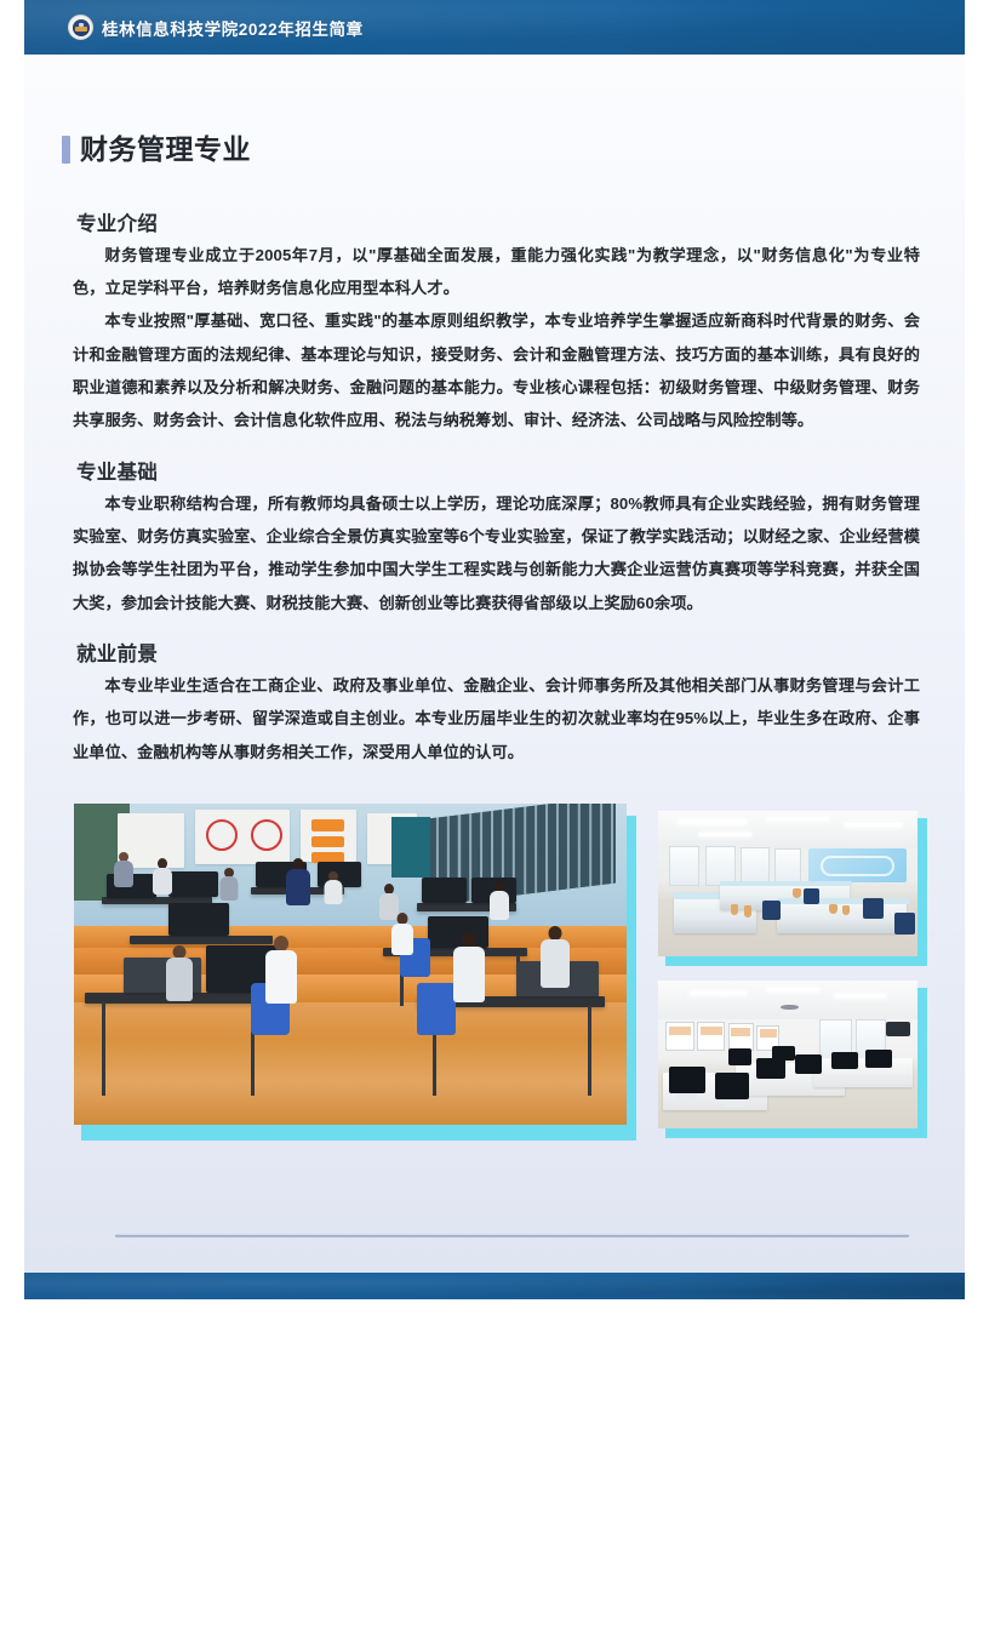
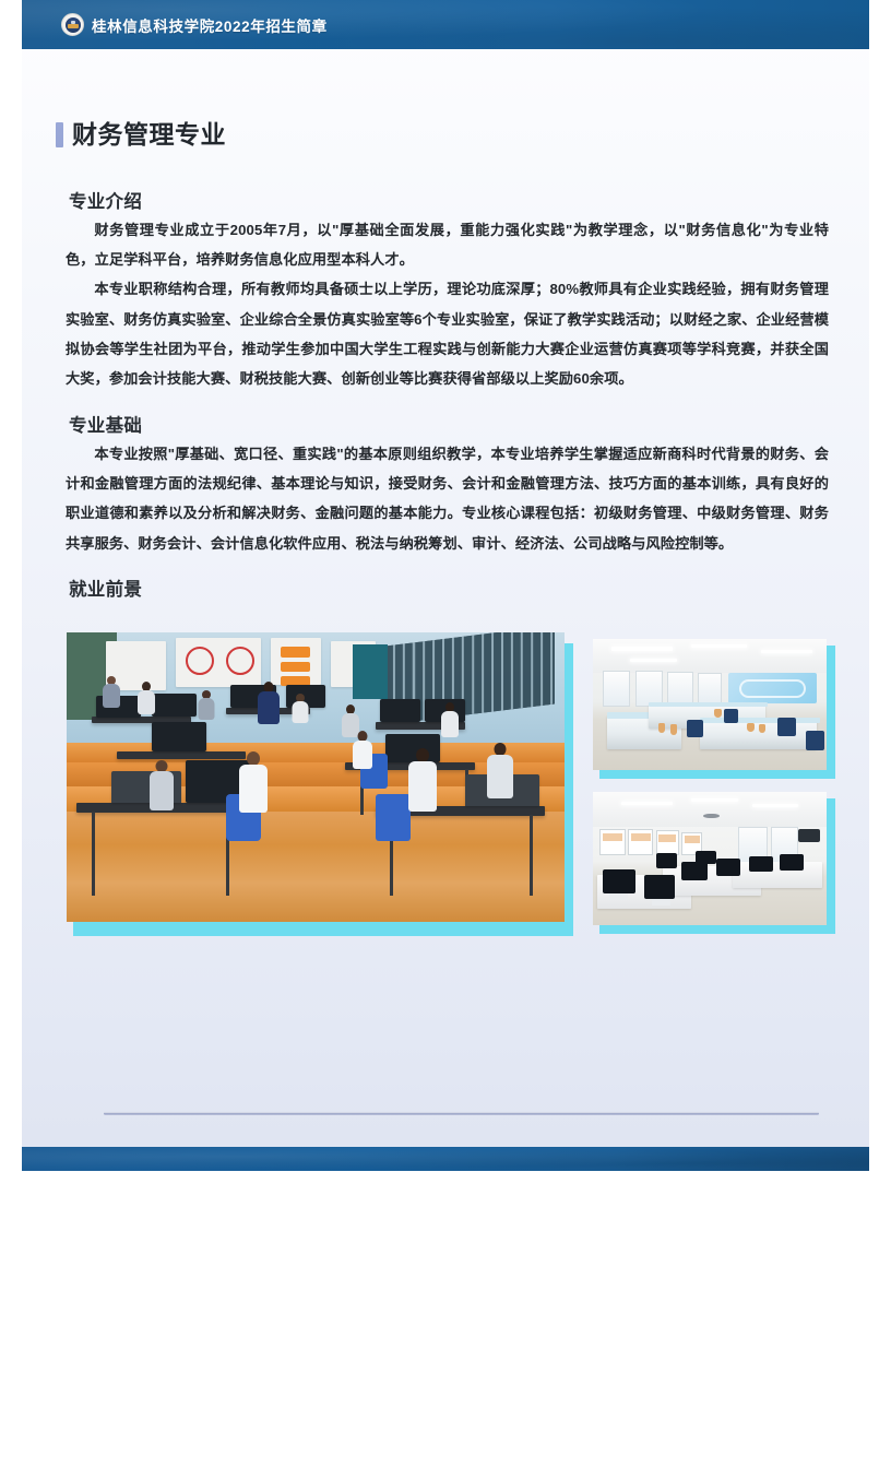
  桂林信息科技学院2022年招生简章
  财务管理专业
  专业介绍
  财务管理专业成立于2005年7月，以"厚基础全面发展，重能力强化实践"为教学理念，以"财务信息化"为专业特色，立足学科平台，培养财务信息化应用型本科人才。
- 本专业按照"厚基础、宽口径、重实践"的基本原则组织教学，本专业培养学生掌握适应新商科时代背景的财务、会计和金融管理方面的法规纪律、基本理论与知识，接受财务、会计和金融管理方法、技巧方面的基本训练，具有良好的职业道德和素养以及分析和解决财务、金融问题的基本能力。专业核心课程包括：初级财务管理、中级财务管理、财务共享服务、财务会计、会计信息化软件应用、税法与纳税筹划、审计、经济法、公司战略与风险控制等。
+ 本专业职称结构合理，所有教师均具备硕士以上学历，理论功底深厚；80%教师具有企业实践经验，拥有财务管理实验室、财务仿真实验室、企业综合全景仿真实验室等6个专业实验室，保证了教学实践活动；以财经之家、企业经营模拟协会等学生社团为平台，推动学生参加中国大学生工程实践与创新能力大赛企业运营仿真赛项等学科竞赛，并获全国大奖，参加会计技能大赛、财税技能大赛、创新创业等比赛获得省部级以上奖励60余项。
  专业基础
- 本专业职称结构合理，所有教师均具备硕士以上学历，理论功底深厚；80%教师具有企业实践经验，拥有财务管理实验室、财务仿真实验室、企业综合全景仿真实验室等6个专业实验室，保证了教学实践活动；以财经之家、企业经营模拟协会等学生社团为平台，推动学生参加中国大学生工程实践与创新能力大赛企业运营仿真赛项等学科竞赛，并获全国大奖，参加会计技能大赛、财税技能大赛、创新创业等比赛获得省部级以上奖励60余项。
+ 本专业按照"厚基础、宽口径、重实践"的基本原则组织教学，本专业培养学生掌握适应新商科时代背景的财务、会计和金融管理方面的法规纪律、基本理论与知识，接受财务、会计和金融管理方法、技巧方面的基本训练，具有良好的职业道德和素养以及分析和解决财务、金融问题的基本能力。专业核心课程包括：初级财务管理、中级财务管理、财务共享服务、财务会计、会计信息化软件应用、税法与纳税筹划、审计、经济法、公司战略与风险控制等。
  就业前景
- 本专业毕业生适合在工商企业、政府及事业单位、金融企业、会计师事务所及其他相关部门从事财务管理与会计工作，也可以进一步考研、留学深造或自主创业。本专业历届毕业生的初次就业率均在95%以上，毕业生多在政府、企事业单位、金融机构等从事财务相关工作，深受用人单位的认可。
